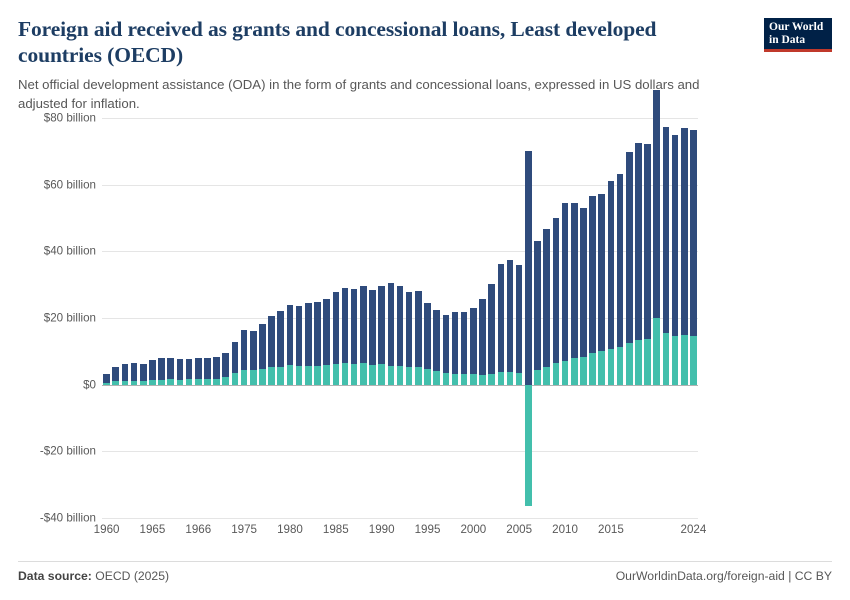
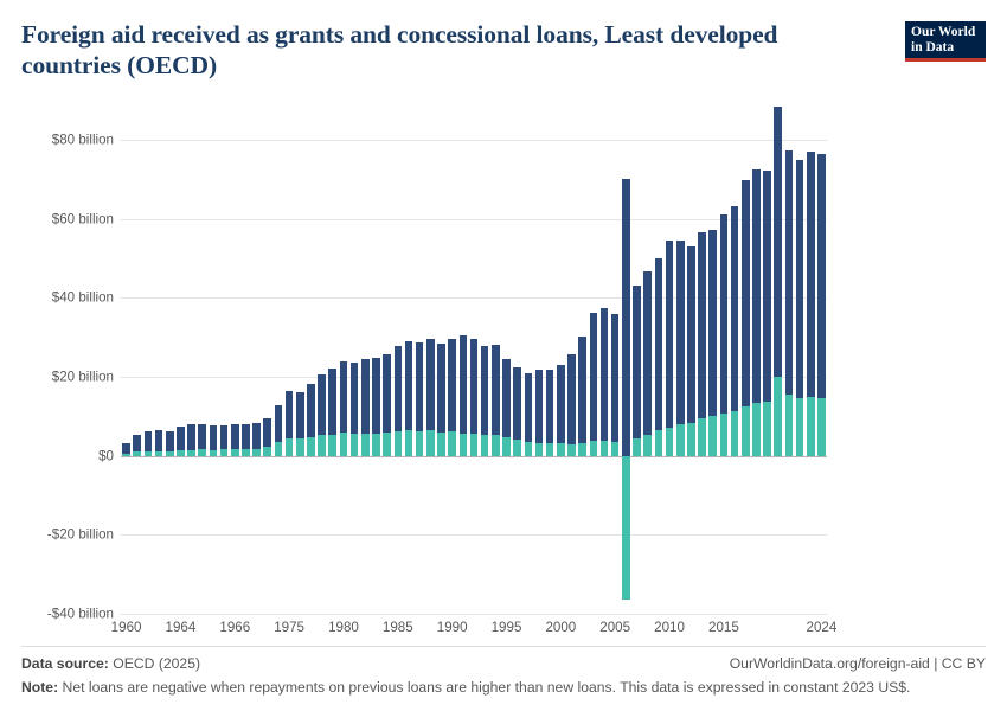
  Foreign aid received as grants and concessional loans, Least developed countries (OECD)
- Net official development assistance (ODA) in the form of grants and concessional loans, expressed in US dollars and adjusted for inflation.
  Our World
  in Data
  -$40 billion
  -$20 billion
  $0
  $20 billion
  $40 billion
  $60 billion
  $80 billion
  1960
- 1965
+ 1964
  1966
  1975
  1980
  1985
  1990
  1995
  2000
  2005
  2010
  2015
  2024
  Data source: OECD (2025)
  OurWorldinData.org/foreign-aid | CC BY
+ Note: Net loans are negative when repayments on previous loans are higher than new loans. This data is expressed in constant 2023 US$.
